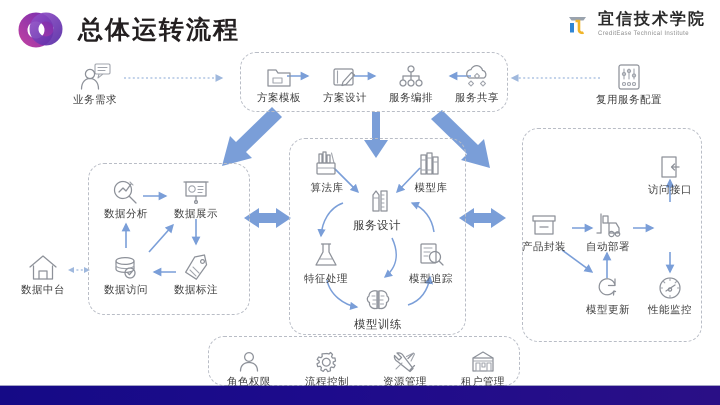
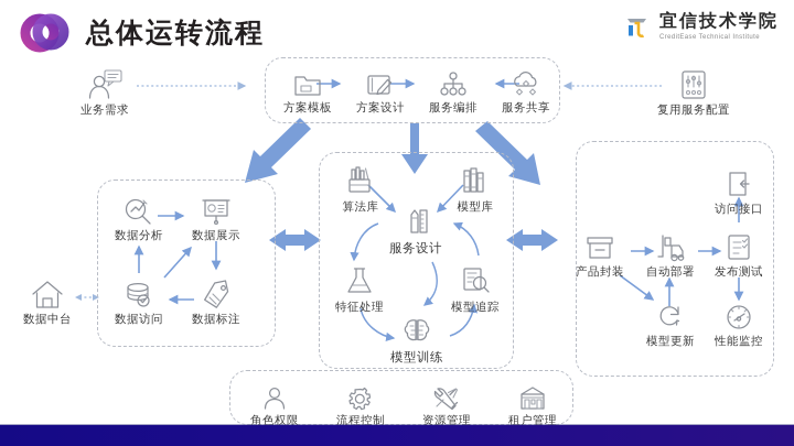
  总体运转流程
  宜信技术学院
  业务需求
  数据中台
  复用服务配置
  方案模板
  方案设计
  服务编排
  服务共享
  数据分析
  数据展示
  数据访问
  数据标注
  算法库
  模型库
  服务设计
  特征处理
  模型追踪
  模型训练
  访问接口
  产品封装
  自动部署
+ 发布测试
  模型更新
  性能监控
  角色权限
  流程控制
  资源管理
  租户管理
